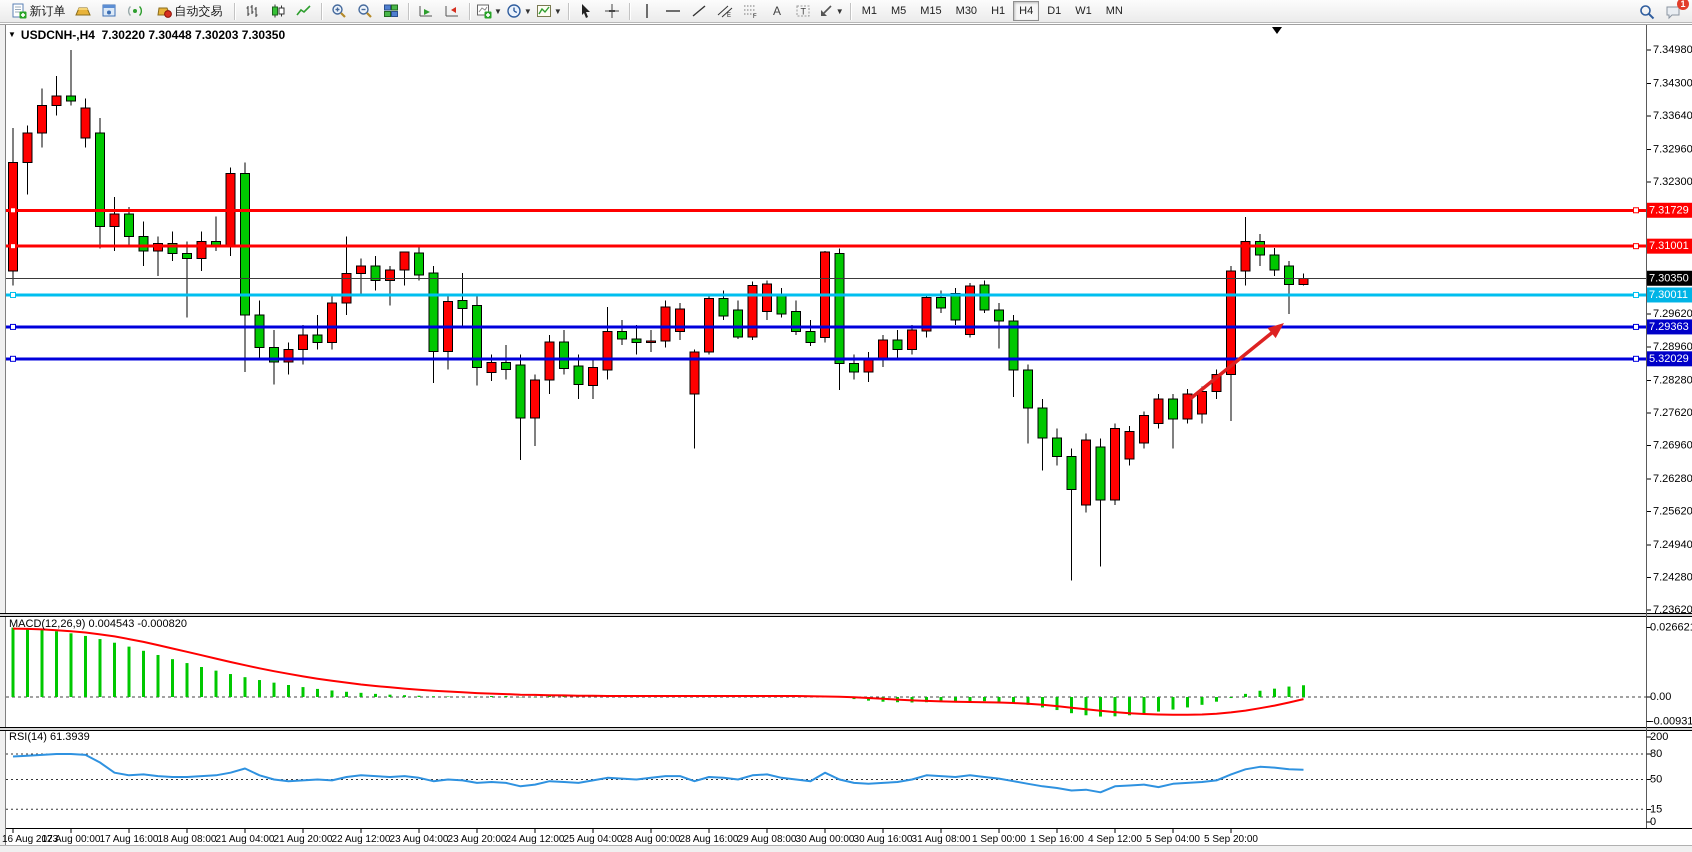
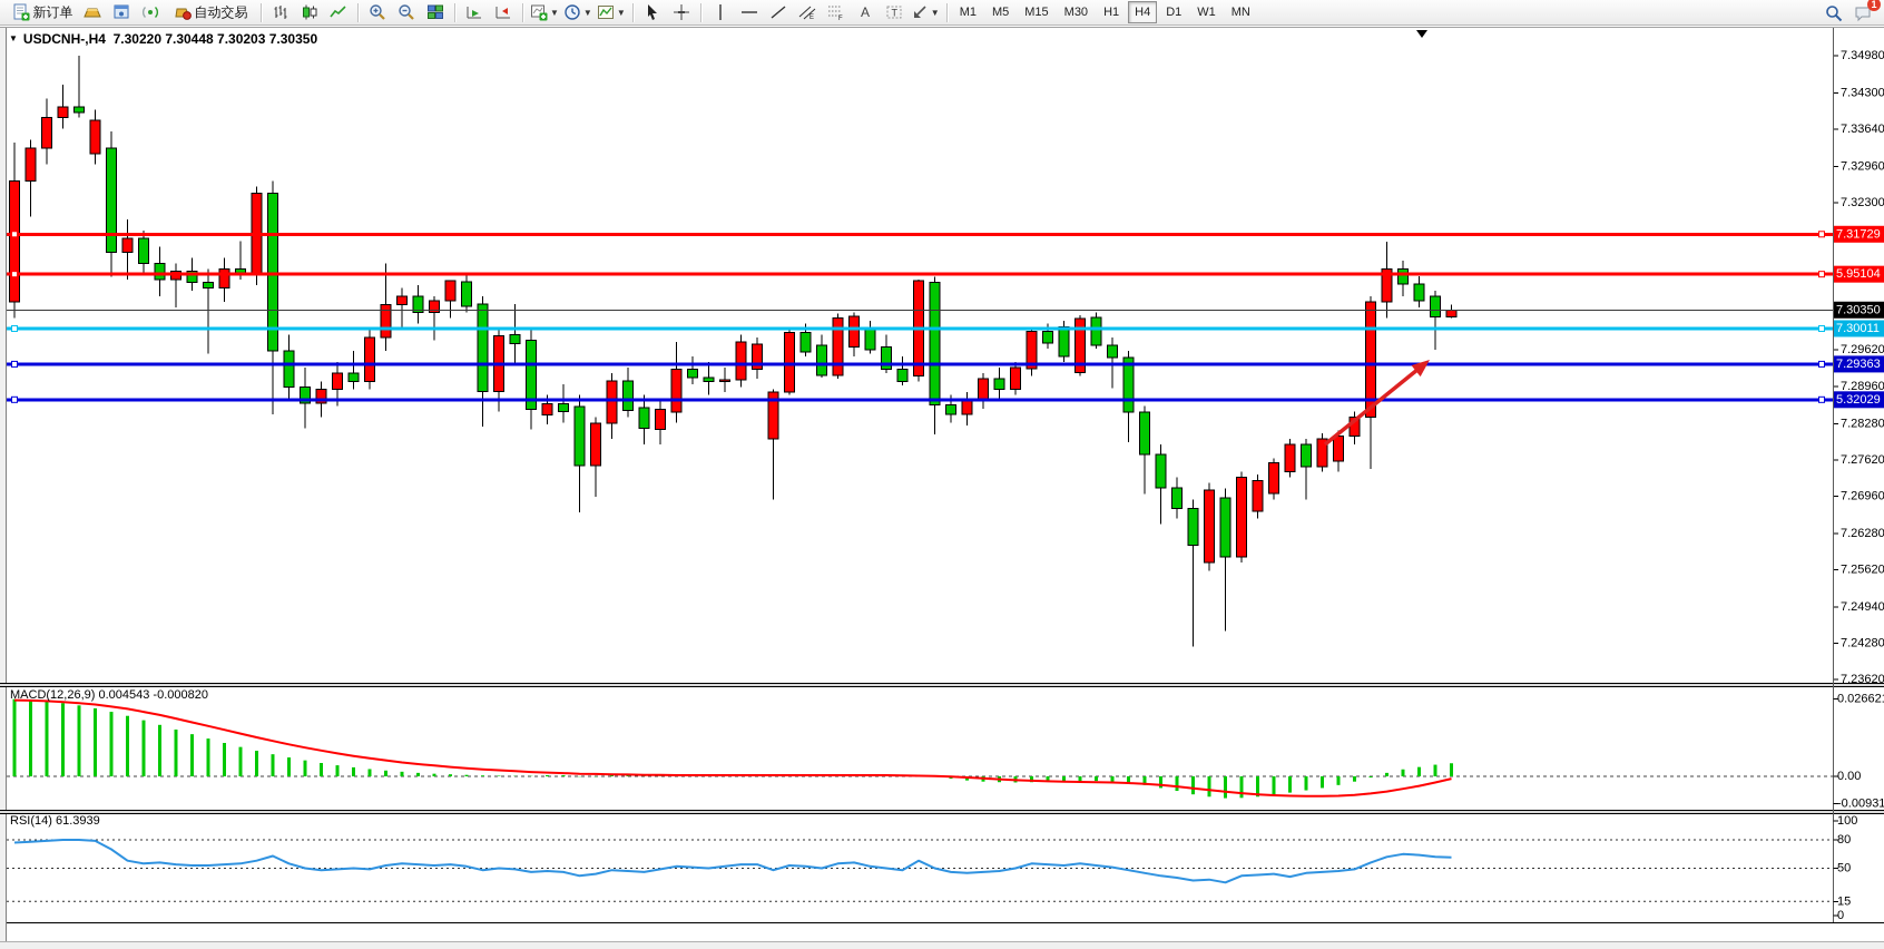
  新订单
  自动交易
  ▼
  ▼
  ▼
  A
  T
  ▼
  M1 M5 M15 M30 H1 H4 D1 W1 MN
  1
  ▼ USDCNH-,H4 7.30220 7.30448 7.30203 7.30350
  MACD(12,26,9) 0.004543 -0.000820
  RSI(14) 61.3939
  7.34980
  7.34300
  7.33640
  7.32960
  7.32300
  7.29620
  7.28960
  7.28280
  7.27620
  7.26960
  7.26280
  7.25620
  7.24940
  7.24280
  7.23620
  7.31729
- 7.31001
+ 5.95104
  7.30350
  7.30011
  7.29363
  5.32029
  0.02662
  0.00
  -0.00931
- 200
+ 100
  80
  50
  15
  0
- 16 Aug 2023
- 17 Aug 00:00
- 17 Aug 16:00
- 18 Aug 08:00
- 21 Aug 04:00
- 21 Aug 20:00
- 22 Aug 12:00
- 23 Aug 04:00
- 23 Aug 20:00
- 24 Aug 12:00
- 25 Aug 04:00
- 28 Aug 00:00
- 28 Aug 16:00
- 29 Aug 08:00
- 30 Aug 00:00
- 30 Aug 16:00
- 31 Aug 08:00
- 1 Sep 00:00
- 1 Sep 16:00
- 4 Sep 12:00
- 5 Sep 04:00
- 5 Sep 20:00
